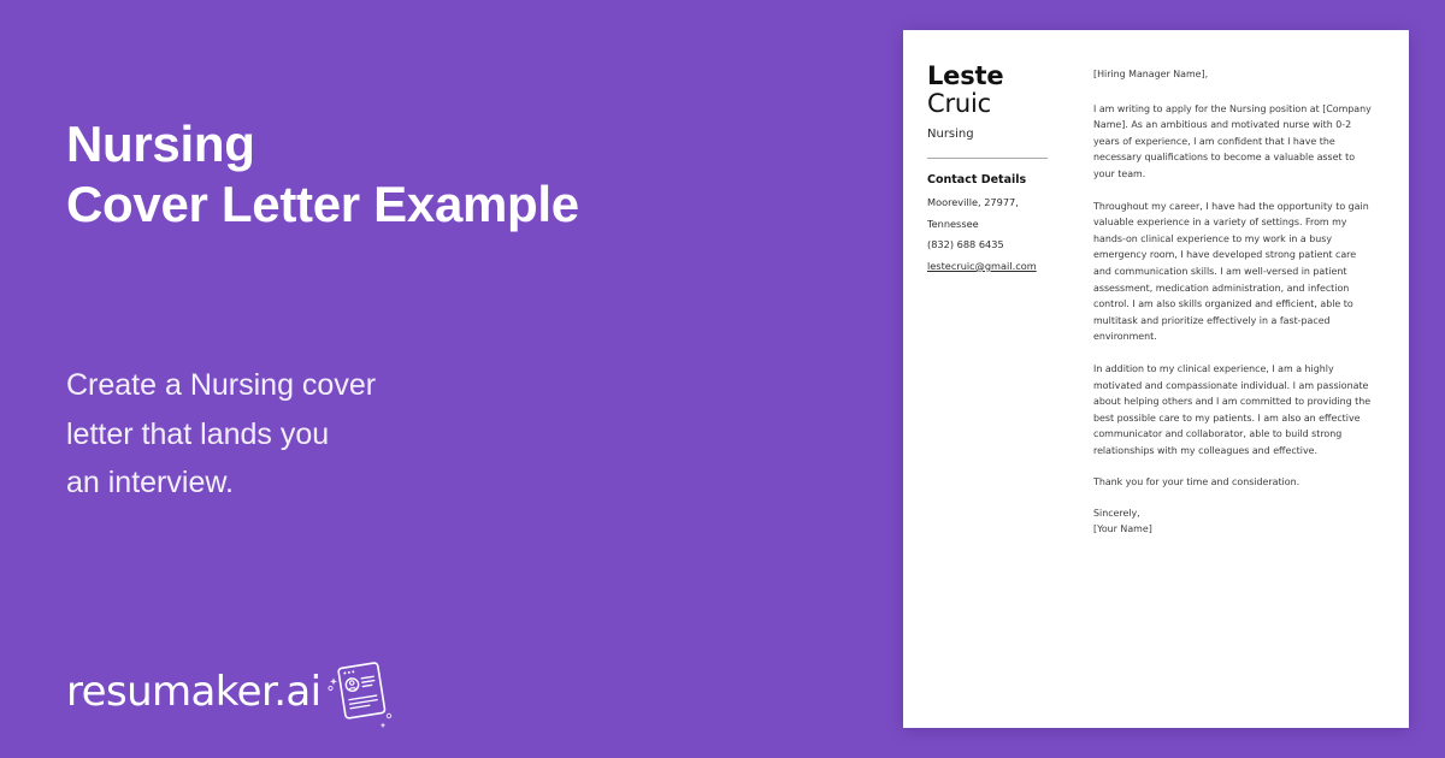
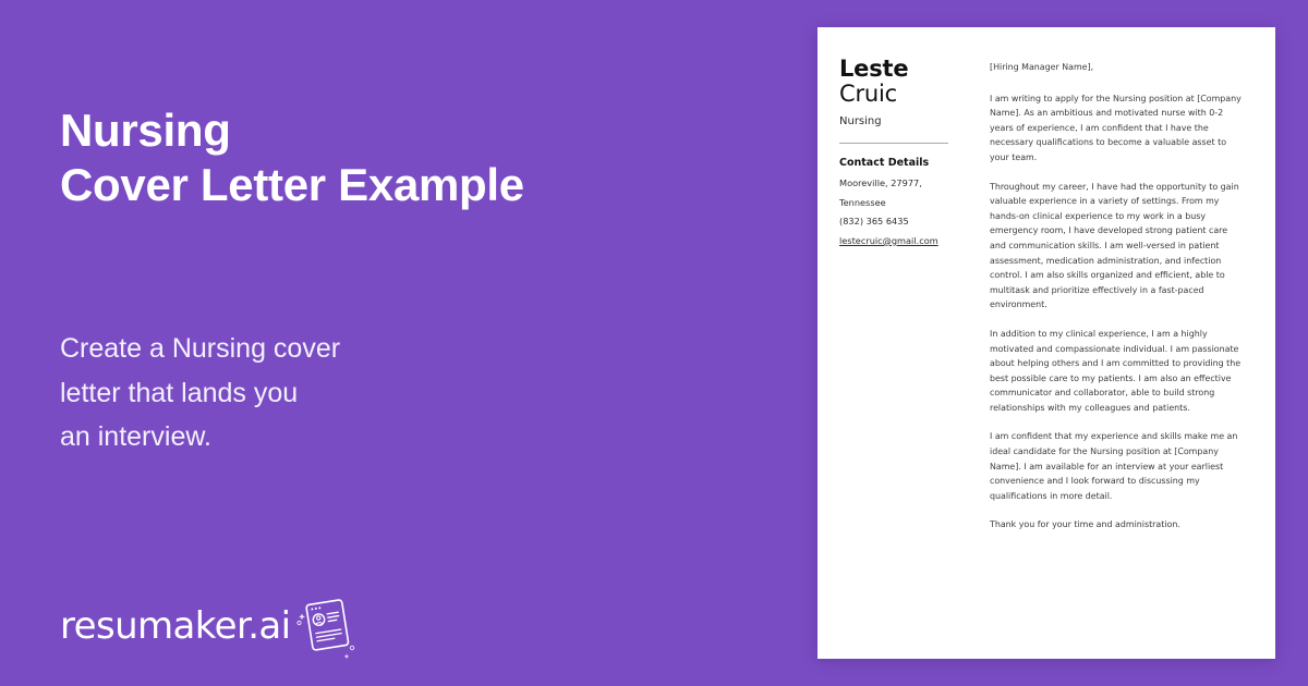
  Nursing
  Cover Letter Example
  Create a Nursing cover
  letter that lands you
  an interview.
  resumaker.ai
  Leste
  Cruic
  Nursing
  Contact Details
  Mooreville, 27977,
  Tennessee
- (832) 688 6435
+ (832) 365 6435
  lestecruic@gmail.com
  [Hiring Manager Name],
  I am writing to apply for the Nursing position at [Company Name]. As an ambitious and motivated nurse with 0-2 years of experience, I am confident that I have the necessary qualifications to become a valuable asset to your team.
  Throughout my career, I have had the opportunity to gain valuable experience in a variety of settings. From my hands-on clinical experience to my work in a busy emergency room, I have developed strong patient care and communication skills. I am well-versed in patient assessment, medication administration, and infection control. I am also skills organized and efficient, able to multitask and prioritize effectively in a fast-paced environment.
- In addition to my clinical experience, I am a highly motivated and compassionate individual. I am passionate about helping others and I am committed to providing the best possible care to my patients. I am also an effective communicator and collaborator, able to build strong relationships with my colleagues and effective.
+ In addition to my clinical experience, I am a highly motivated and compassionate individual. I am passionate about helping others and I am committed to providing the best possible care to my patients. I am also an effective communicator and collaborator, able to build strong relationships with my colleagues and patients.
+ I am confident that my experience and skills make me an ideal candidate for the Nursing position at [Company Name]. I am available for an interview at your earliest convenience and I look forward to discussing my qualifications in more detail.
- Thank you for your time and consideration.
+ Thank you for your time and administration.
- Sincerely,
- [Your Name]
